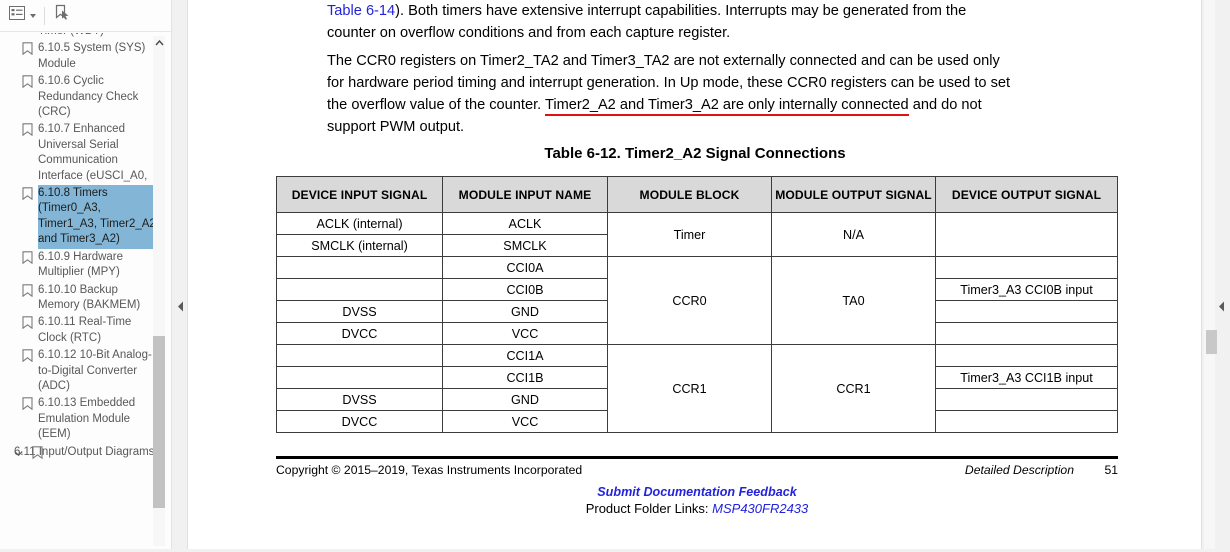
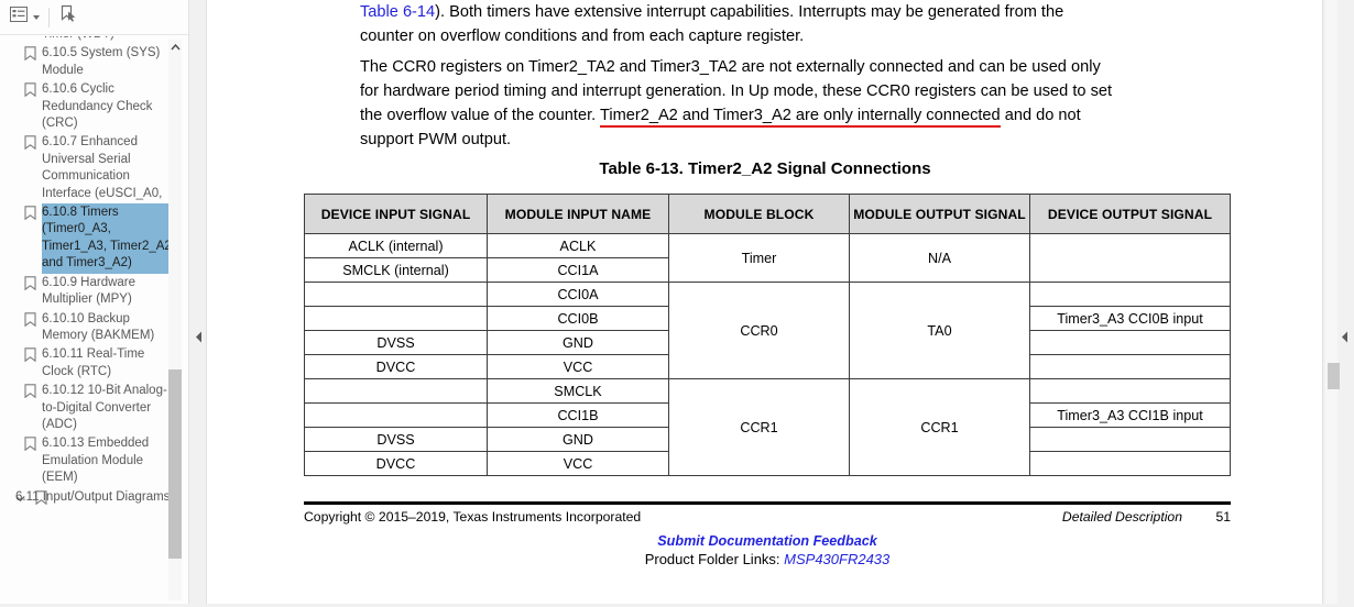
  6.10.5 System (SYS) Module
  6.10.6 Cyclic Redundancy Check (CRC)
  6.10.7 Enhanced Universal Serial Communication Interface (eUSCI_A0,
  6.10.8 Timers (Timer0_A3, Timer1_A3, Timer2_A and Timer3_A2)
  6.10.9 Hardware Multiplier (MPY)
  6.10.10 Backup Memory (BAKMEM)
  6.10.11 Real-Time Clock (RTC)
  6.10.12 10-Bit Analog-to-Digital Converter (ADC)
  6.10.13 Embedded Emulation Module (EEM)
  611 Input/Output Diagrams
  Table 6-14). Both timers have extensive interrupt capabilities. Interrupts may be generated from the
  counter on overflow conditions and from each capture register.
  The CCR0 registers on Timer2_TA2 and Timer3_TA2 are not externally connected and can be used only
  for hardware period timing and interrupt generation. In Up mode, these CCR0 registers can be used to set
  the overflow value of the counter. Timer2_A2 and Timer3_A2 are only internally connected and do not
  support PWM output.
- Table 6-12. Timer2_A2 Signal Connections
+ Table 6-13. Timer2_A2 Signal Connections
  DEVICE INPUT SIGNAL	MODULE INPUT NAME	MODULE BLOCK	MODULE OUTPUT SIGNAL	DEVICE OUTPUT SIGNAL
  ACLK (internal)	ACLK	Timer	N/A
- SMCLK (internal)	SMCLK
+ SMCLK (internal)	CCI1A
  	CCI0A	CCR0	TA0
  	CCI0B	Timer3_A3 CCI0B input
  DVSS	GND
  DVCC	VCC
- 	CCI1A	CCR1	CCR1
+ 	SMCLK	CCR1	CCR1
  	CCI1B	Timer3_A3 CCI1B input
  DVSS	GND
  DVCC	VCC
  Copyright © 2015–2019, Texas Instruments Incorporated
  Detailed Description
  51
  Submit Documentation Feedback
  Product Folder Links: MSP430FR2433
